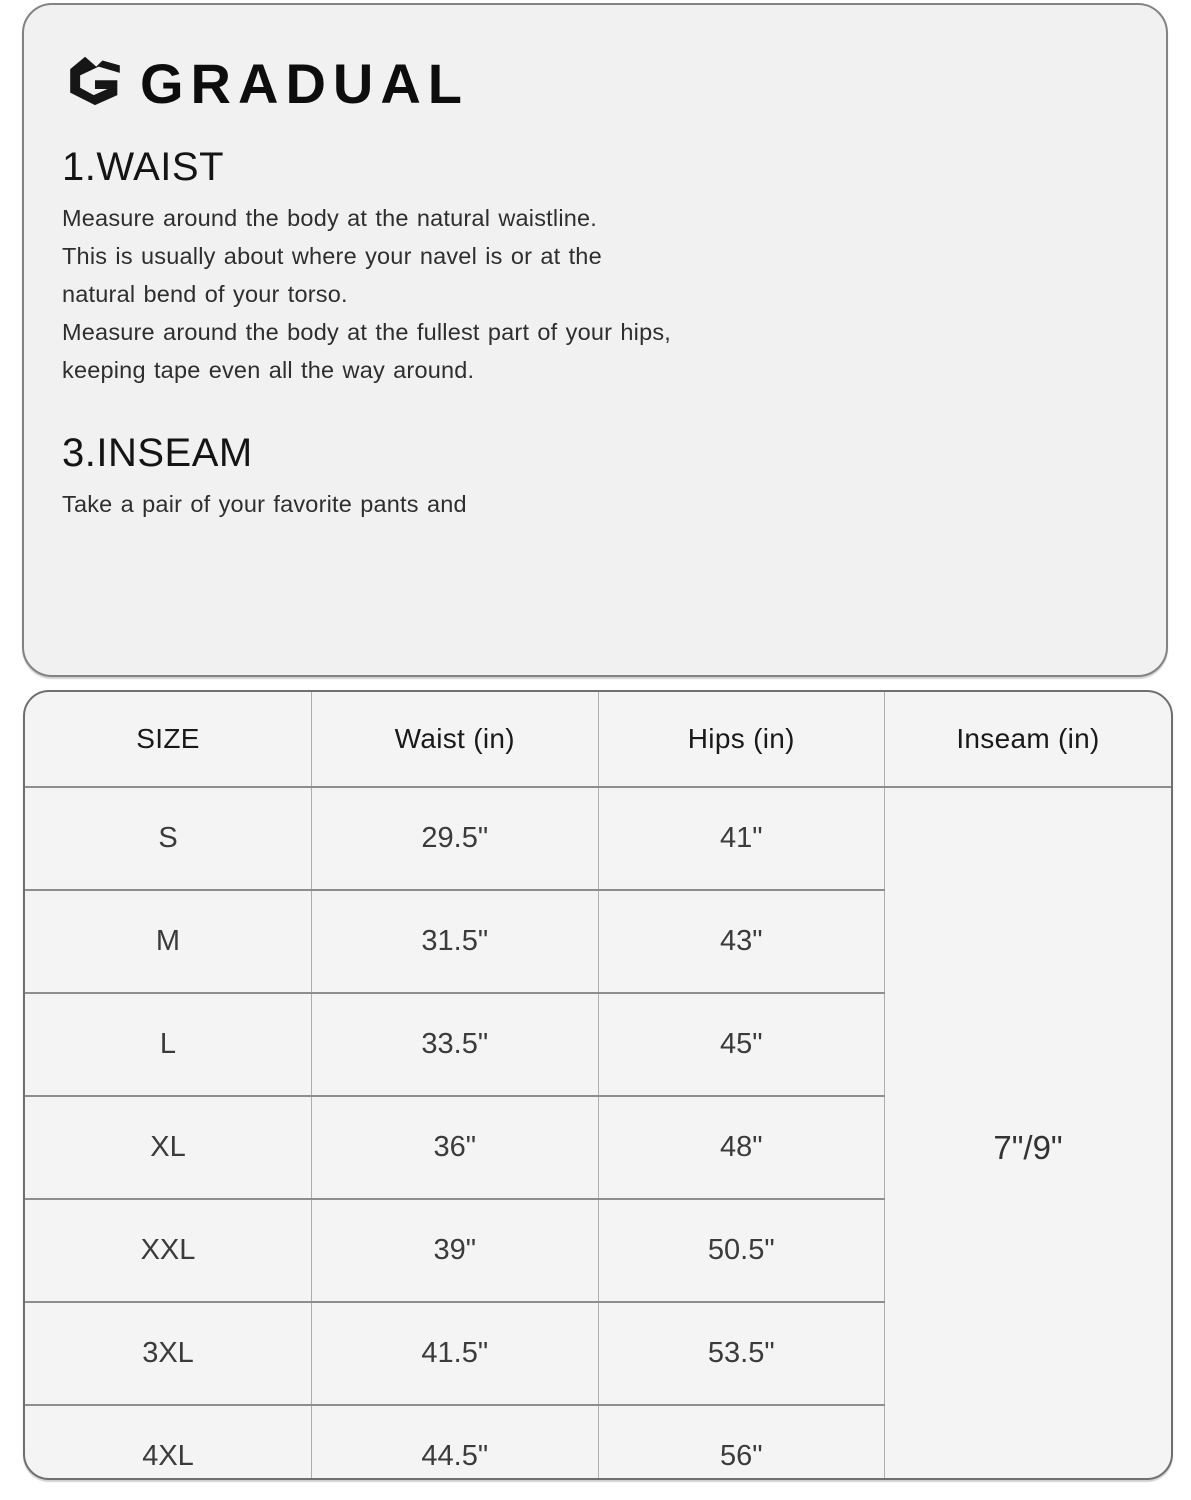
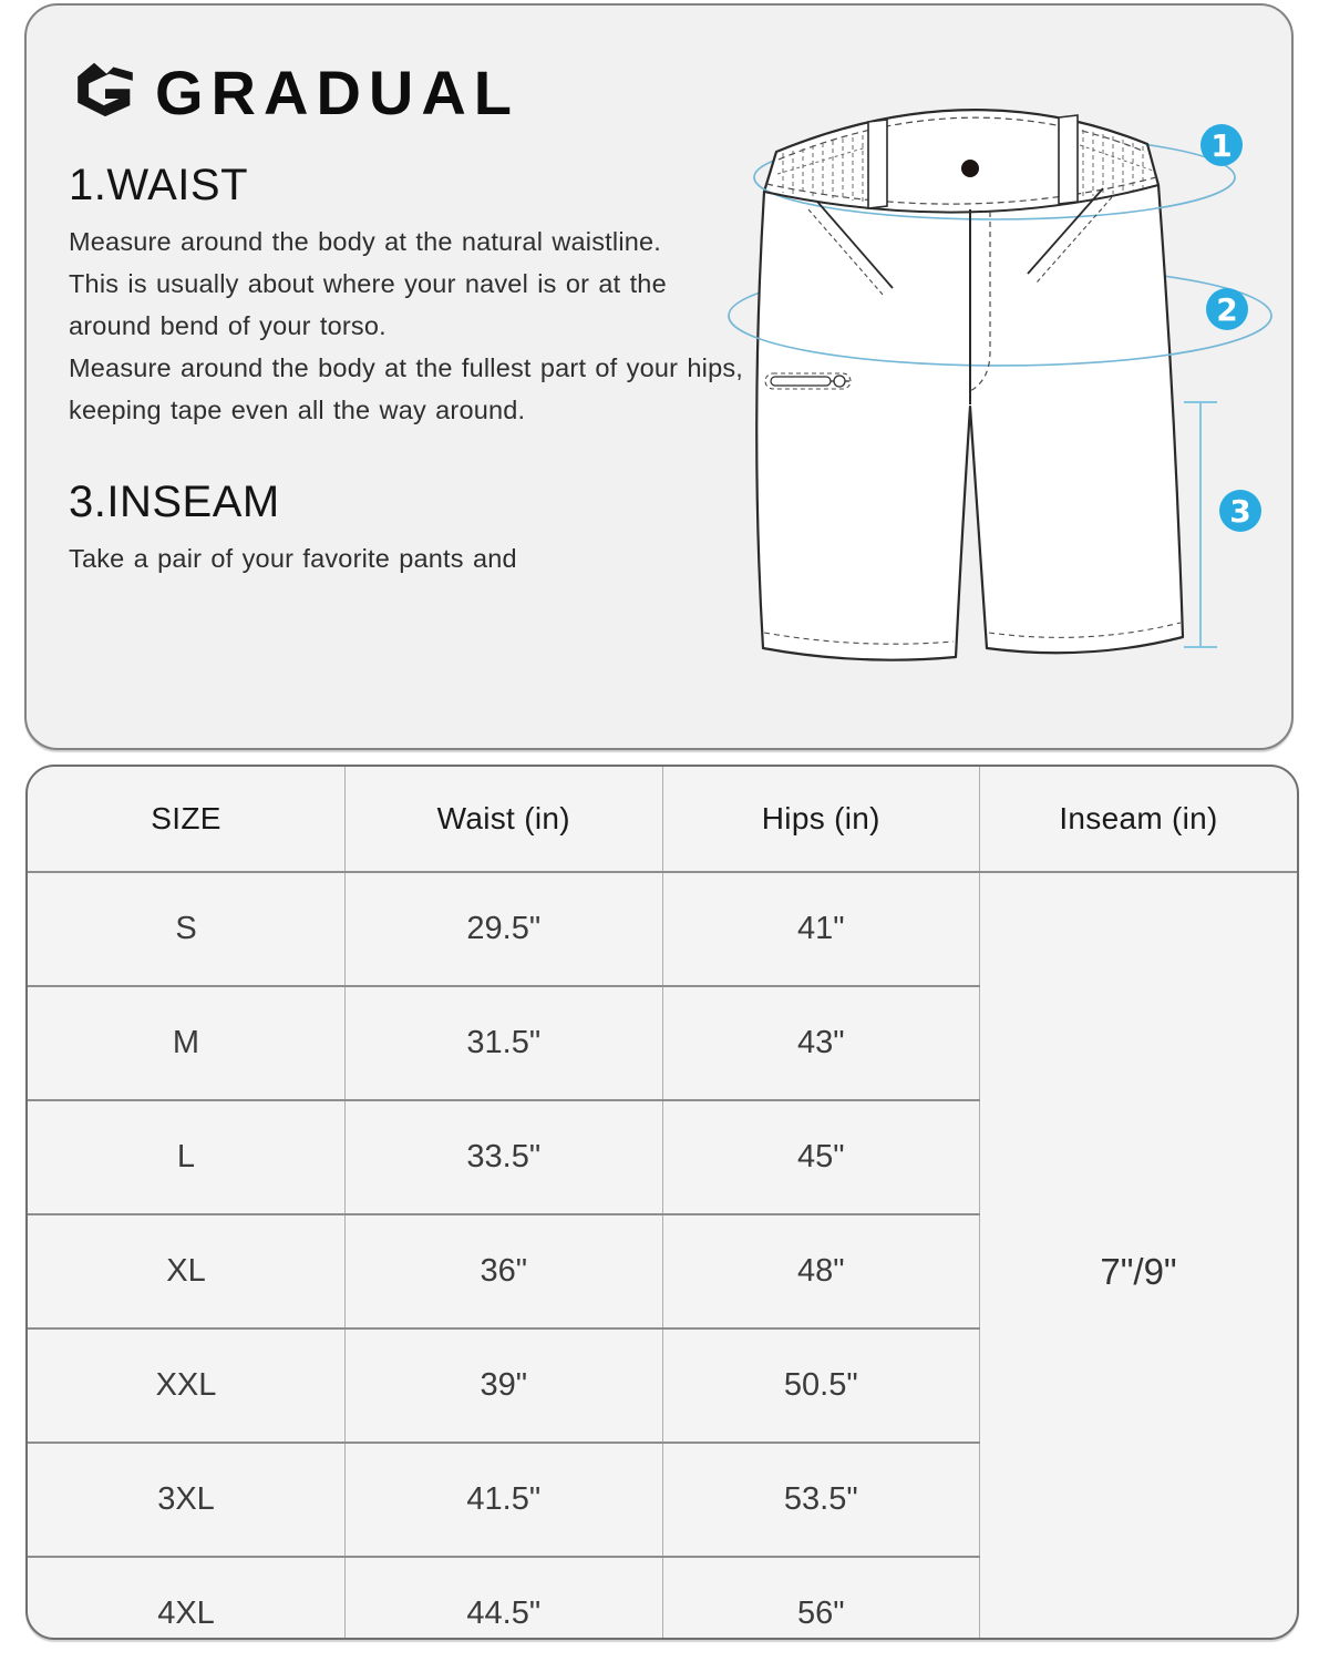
  GRADUAL
  1.WAIST
  Measure around the body at the natural waistline.
  This is usually about where your navel is or at the
- natural bend of your torso.
+ around bend of your torso.
  Measure around the body at the fullest part of your hips,
  keeping tape even all the way around.
  3.INSEAM
  Take a pair of your favorite pants and
+ 1
+ 2
+ 3
  SIZE	Waist (in)	Hips (in)	Inseam (in)
  S	29.5"	41"	7"/9"
  M	31.5"	43"
  L	33.5"	45"
  XL	36"	48"
  XXL	39"	50.5"
  3XL	41.5"	53.5"
  4XL	44.5"	56"
